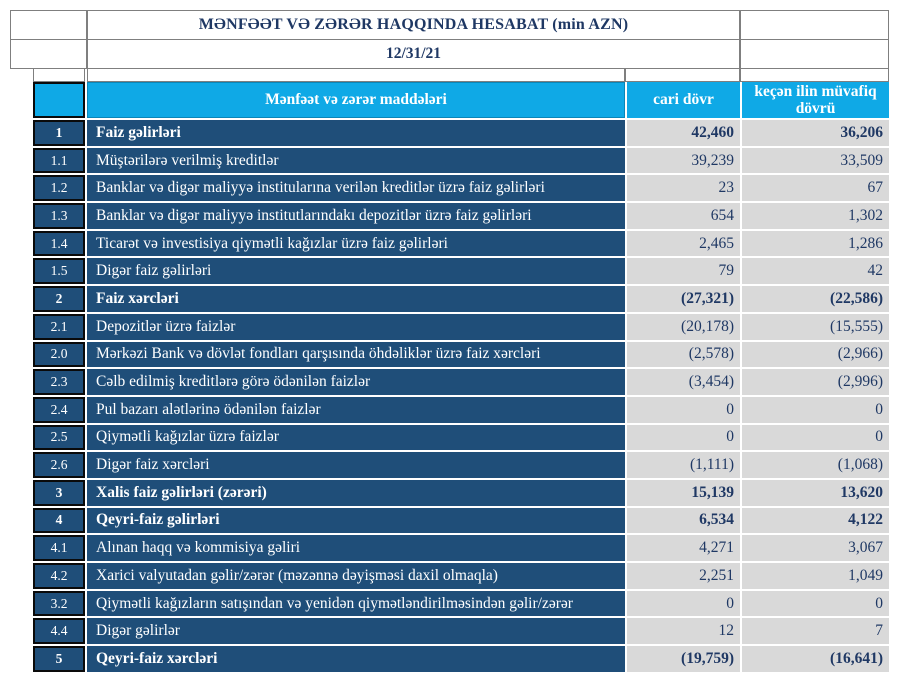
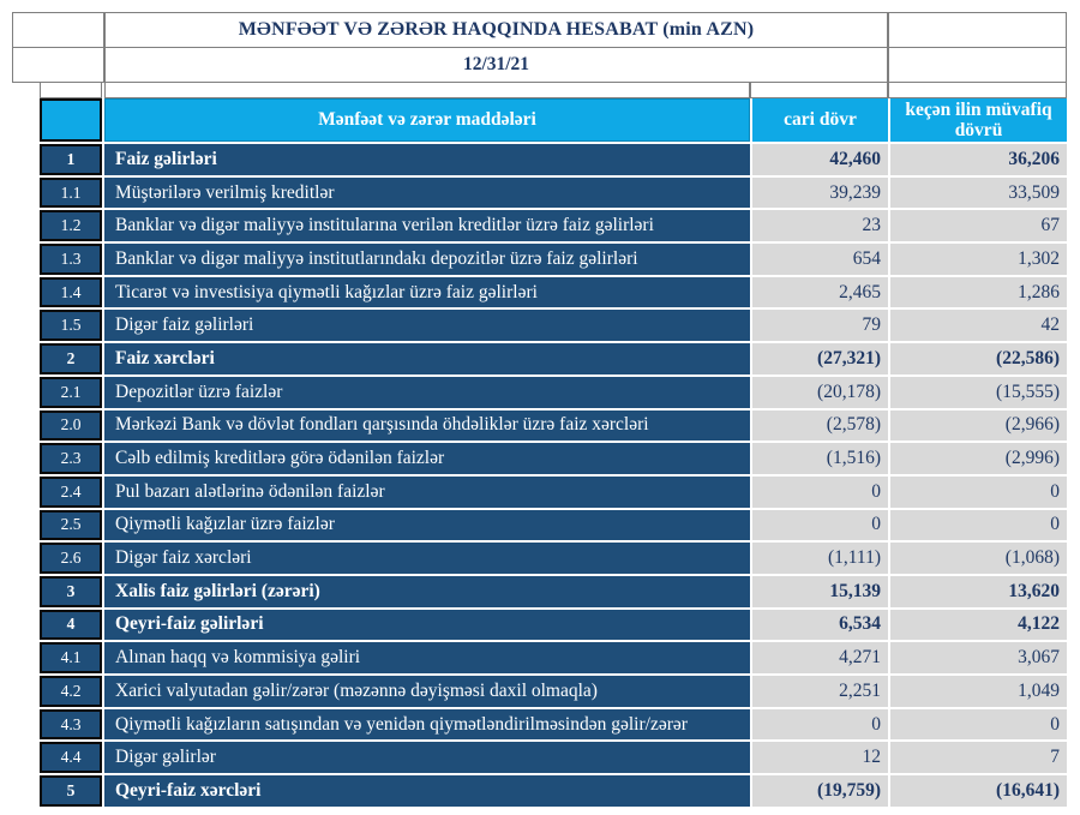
  MƏNFƏƏT VƏ ZƏRƏR HAQQINDA HESABAT (min AZN)
  12/31/21
  Mənfəət və zərər maddələri
  cari dövr
  keçən ilin müvafiq dövrü
  1
  Faiz gəlirləri
  42,460
  36,206
  1.1
  Müştərilərə verilmiş kreditlər
  39,239
  33,509
  1.2
  Banklar və digər maliyyə institularına verilən kreditlər üzrə faiz gəlirləri
  23
  67
  1.3
  Banklar və digər maliyyə institutlarındakı depozitlər üzrə faiz gəlirləri
  654
  1,302
  1.4
  Ticarət və investisiya qiymətli kağızlar üzrə faiz gəlirləri
  2,465
  1,286
  1.5
  Digər faiz gəlirləri
  79
  42
  2
  Faiz xərcləri
  (27,321)
  (22,586)
  2.1
  Depozitlər üzrə faizlər
  (20,178)
  (15,555)
  2.0
  Mərkəzi Bank və dövlət fondları qarşısında öhdəliklər üzrə faiz xərcləri
  (2,578)
  (2,966)
  2.3
  Cəlb edilmiş kreditlərə görə ödənilən faizlər
- (3,454)
+ (1,516)
  (2,996)
  2.4
  Pul bazarı alətlərinə ödənilən faizlər
  0
  0
  2.5
  Qiymətli kağızlar üzrə faizlər
  0
  0
  2.6
  Digər faiz xərcləri
  (1,111)
  (1,068)
  3
  Xalis faiz gəlirləri (zərəri)
  15,139
  13,620
  4
  Qeyri-faiz gəlirləri
  6,534
  4,122
  4.1
  Alınan haqq və kommisiya gəliri
  4,271
  3,067
  4.2
  Xarici valyutadan gəlir/zərər (məzənnə dəyişməsi daxil olmaqla)
  2,251
  1,049
- 3.2
+ 4.3
  Qiymətli kağızların satışından və yenidən qiymətləndirilməsindən gəlir/zərər
  0
  0
  4.4
  Digər gəlirlər
  12
  7
  5
  Qeyri-faiz xərcləri
  (19,759)
  (16,641)
